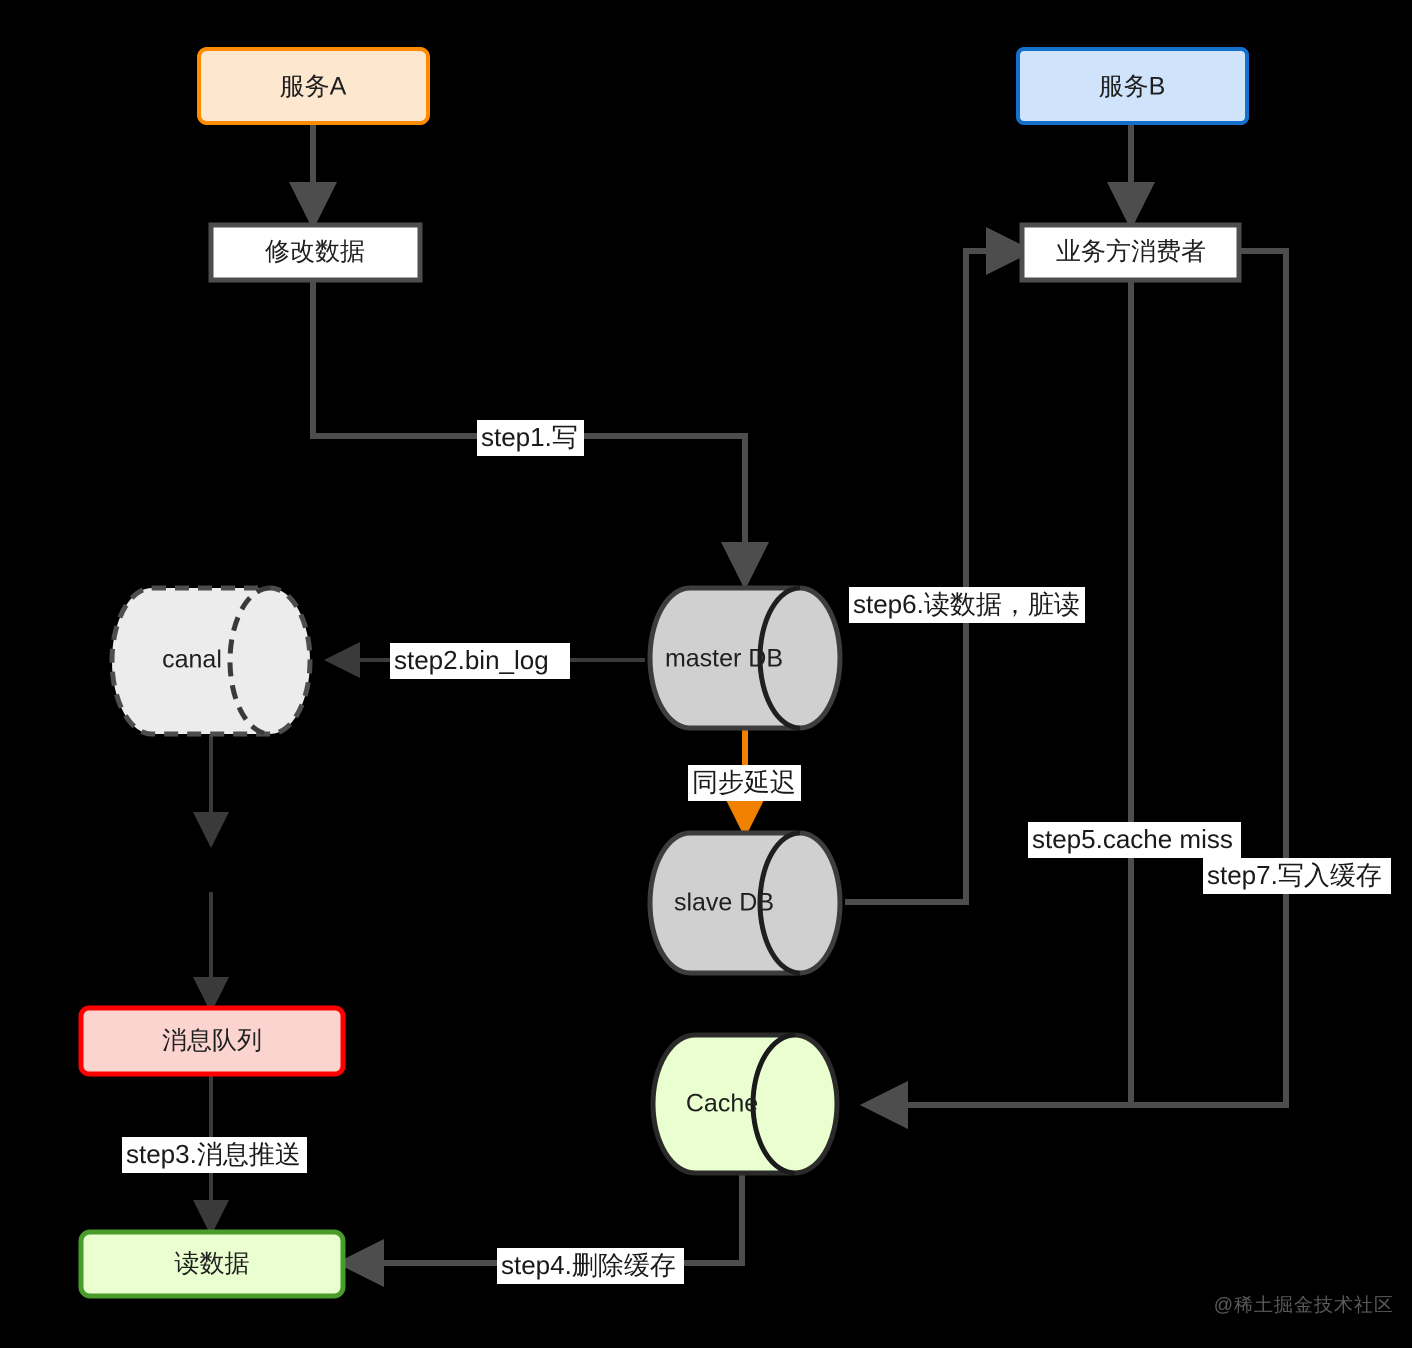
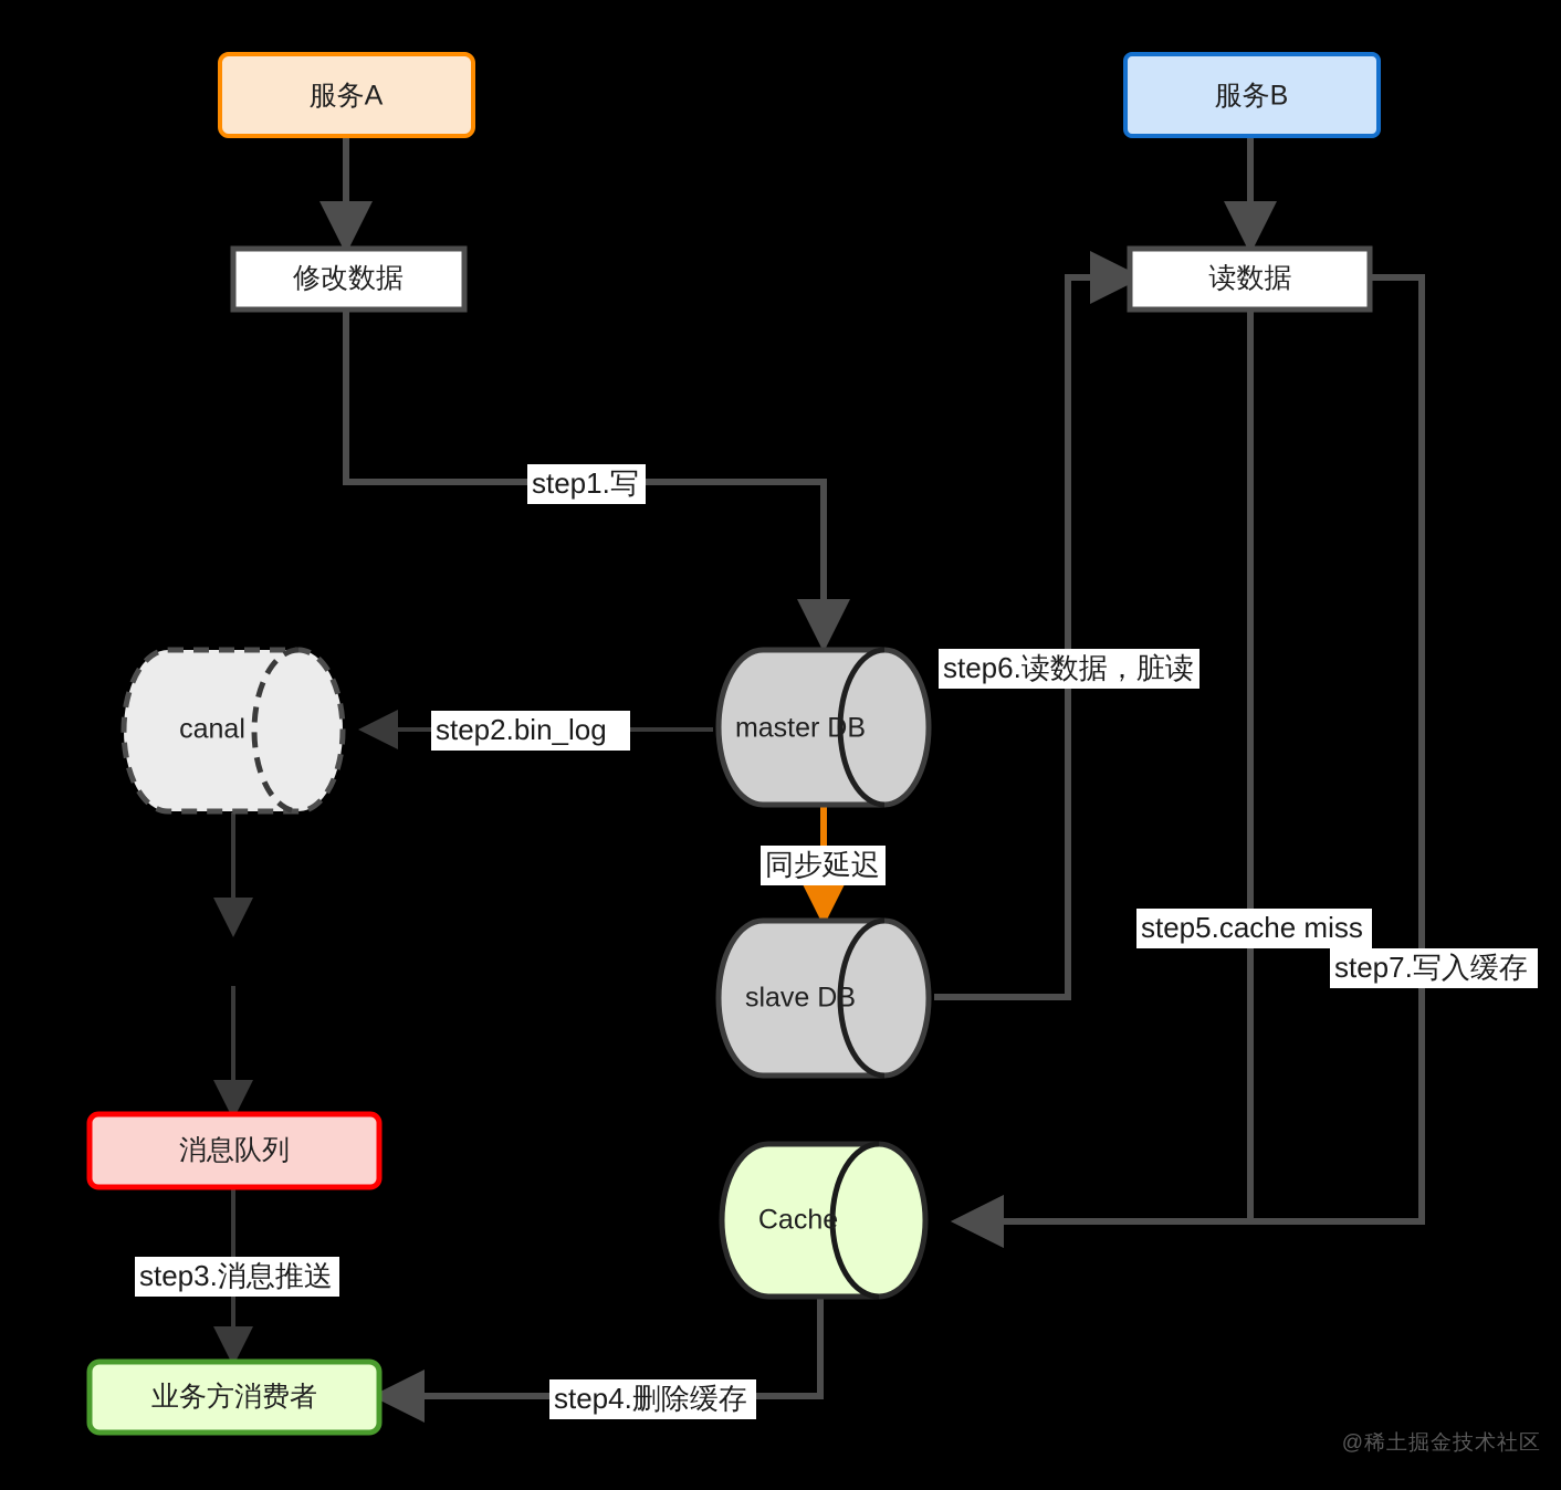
  服务A
  修改数据
  服务B
- 业务方消费者
+ 读数据
  canal
  master DB
  slave DB
  消息队列
- 读数据
+ 业务方消费者
  Cache
  step1.写
  step2.bin_log
  同步延迟
  step3.消息推送
  step4.删除缓存
  step5.cache miss
  step6.读数据，脏读
  step7.写入缓存
  @稀土掘金技术社区
